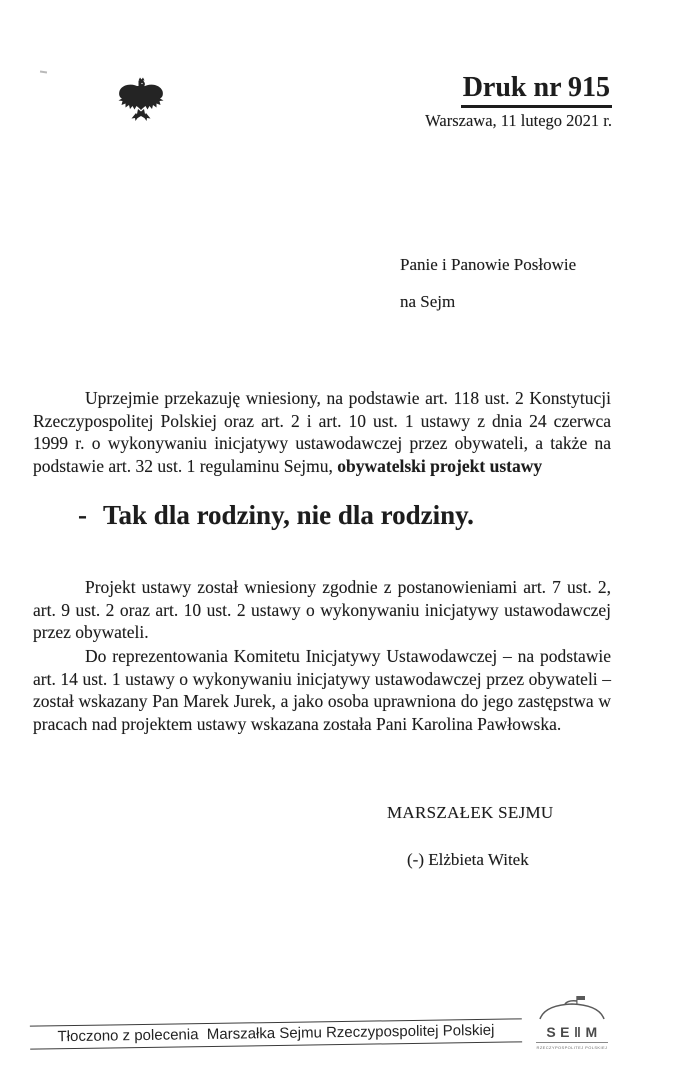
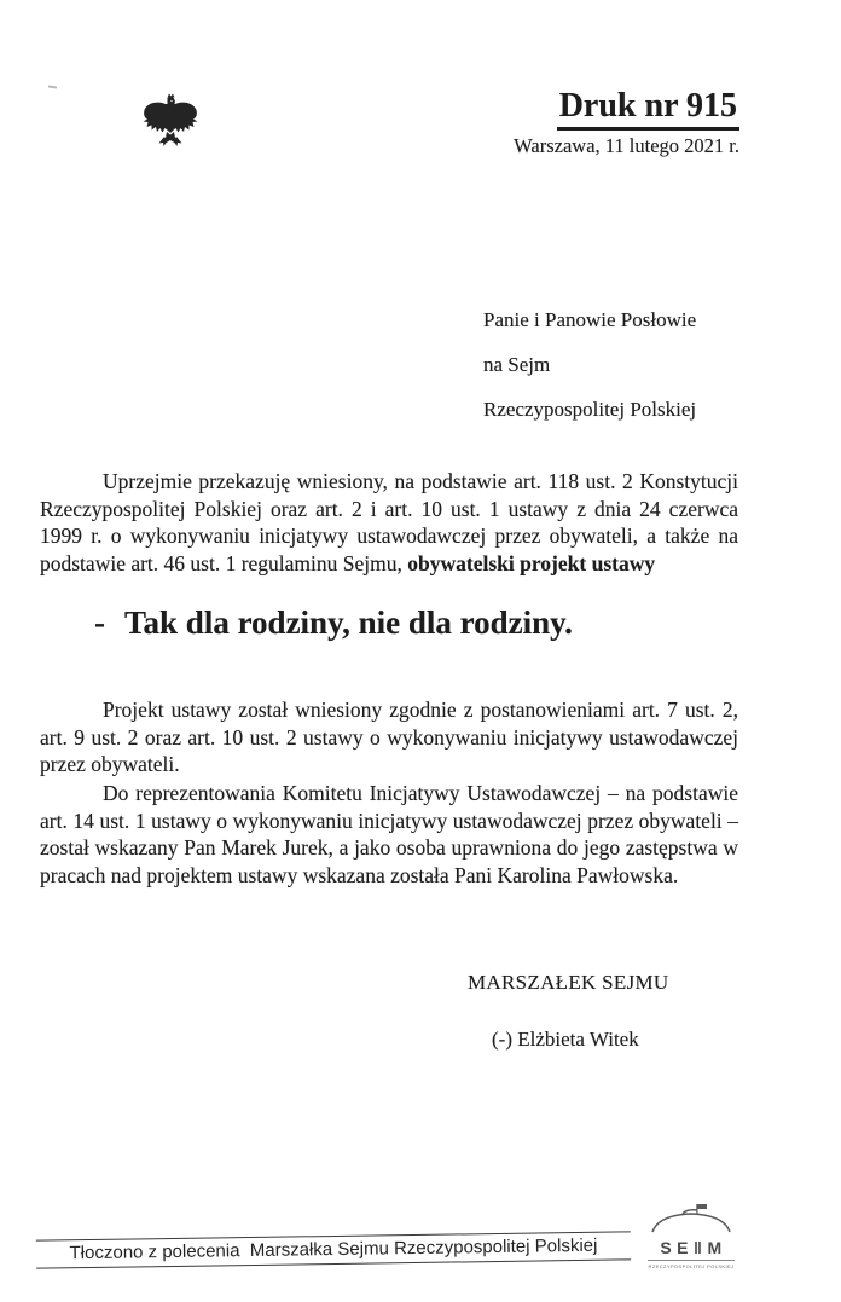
  Druk nr 915
  Warszawa, 11 lutego 2021 r.
  Panie i Panowie Posłowie
  na Sejm
+ Rzeczypospolitej Polskiej
- Uprzejmie przekazuję wniesiony, na podstawie art. 118 ust. 2 Konstytucji Rzeczypospolitej Polskiej oraz art. 2 i art. 10 ust. 1 ustawy z dnia 24 czerwca 1999 r. o wykonywaniu inicjatywy ustawodawczej przez obywateli, a także na podstawie art. 32 ust. 1 regulaminu Sejmu, obywatelski projekt ustawy
+ Uprzejmie przekazuję wniesiony, na podstawie art. 118 ust. 2 Konstytucji Rzeczypospolitej Polskiej oraz art. 2 i art. 10 ust. 1 ustawy z dnia 24 czerwca 1999 r. o wykonywaniu inicjatywy ustawodawczej przez obywateli, a także na podstawie art. 46 ust. 1 regulaminu Sejmu, obywatelski projekt ustawy
  -
  Tak dla rodziny, nie dla rodziny.
  Projekt ustawy został wniesiony zgodnie z postanowieniami art. 7 ust. 2, art. 9 ust. 2 oraz art. 10 ust. 2 ustawy o wykonywaniu inicjatywy ustawodawczej przez obywateli.
  Do reprezentowania Komitetu Inicjatywy Ustawodawczej – na podstawie art. 14 ust. 1 ustawy o wykonywaniu inicjatywy ustawodawczej przez obywateli – został wskazany Pan Marek Jurek, a jako osoba uprawniona do jego zastępstwa w pracach nad projektem ustawy wskazana została Pani Karolina Pawłowska.
  MARSZAŁEK SEJMU
  (-) Elżbieta Witek
  Tłoczono z polecenia Marszałka Sejmu Rzeczypospolitej Polskiej
  SE‖M
